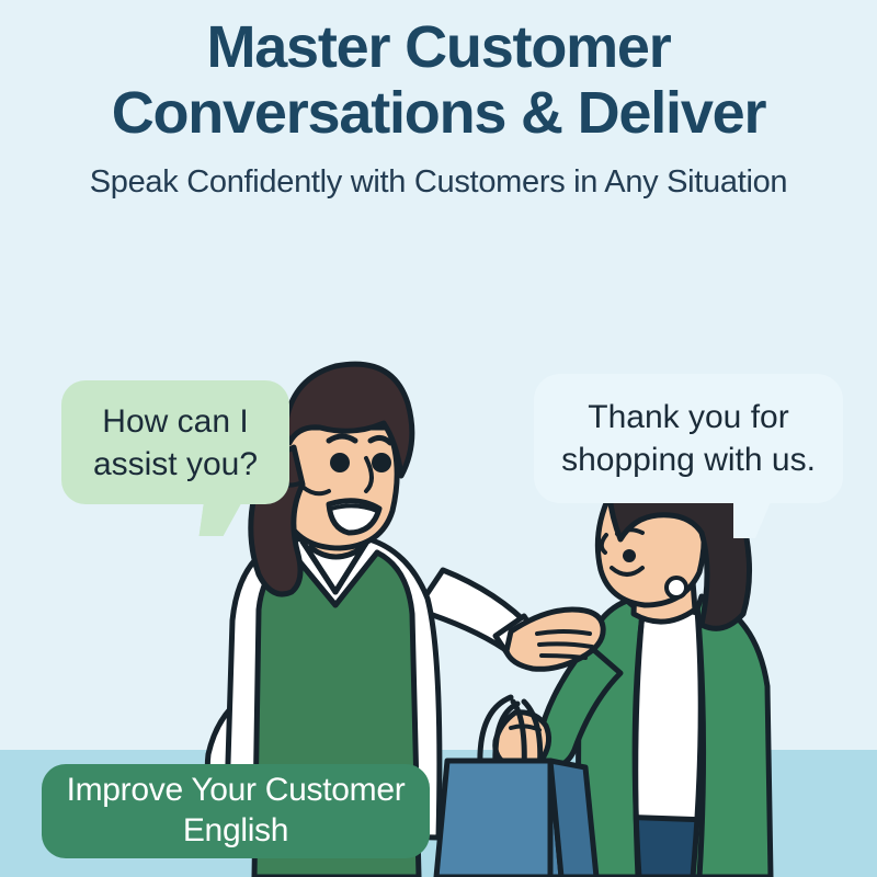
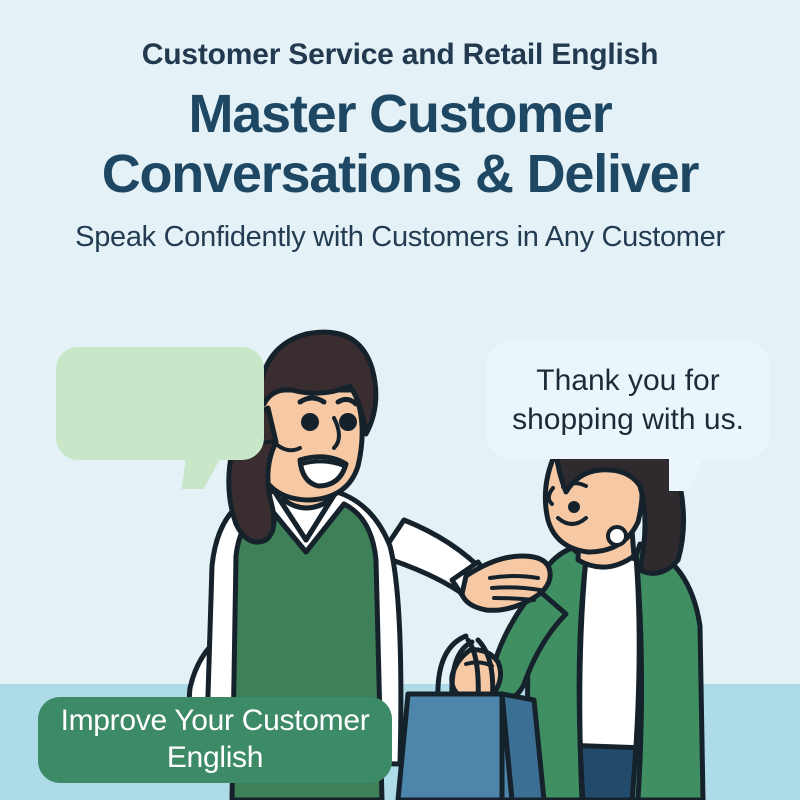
+ Customer Service and Retail English
  Master Customer
  Conversations & Deliver
- Speak Confidently with Customers in Any Situation
+ Speak Confidently with Customers in Any Customer
- How can I
- assist you?
  Thank you for
  shopping with us.
  Improve Your Customer English
